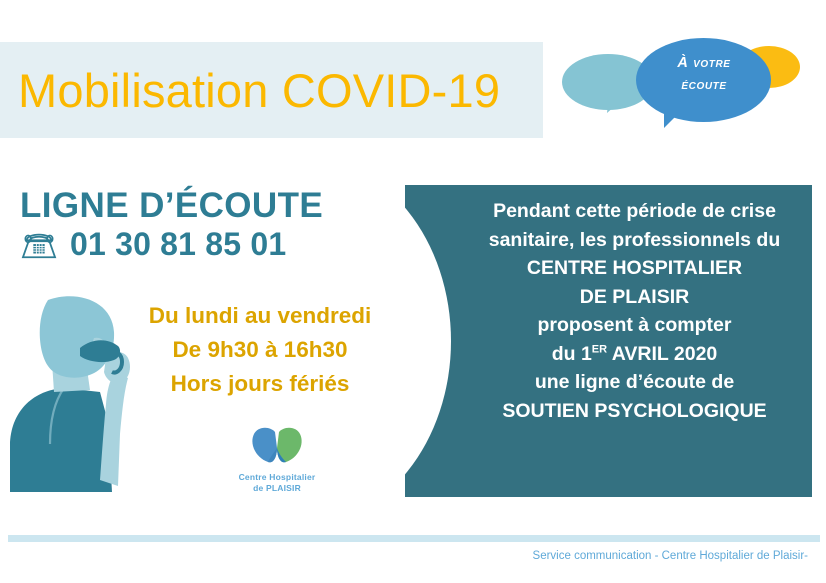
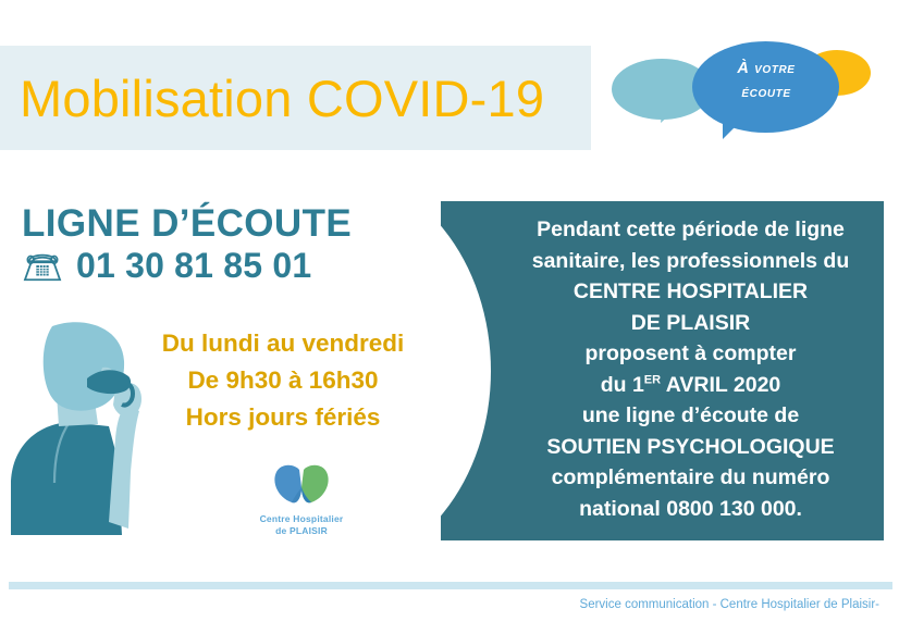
  Mobilisation COVID-19
  À votre
  écoute
  LIGNE D’ÉCOUTE
  01 30 81 85 01
  Du lundi au vendredi
  De 9h30 à 16h30
  Hors jours fériés
  Centre Hospitalier
  de PLAISIR
- Pendant cette période de crise
+ Pendant cette période de ligne
  sanitaire, les professionnels du
  CENTRE HOSPITALIER
  DE PLAISIR
  proposent à compter
  du 1ER AVRIL 2020
  une ligne d’écoute de
  SOUTIEN PSYCHOLOGIQUE
+ complémentaire du numéro
+ national 0800 130 000.
  Service communication - Centre Hospitalier de Plaisir-
